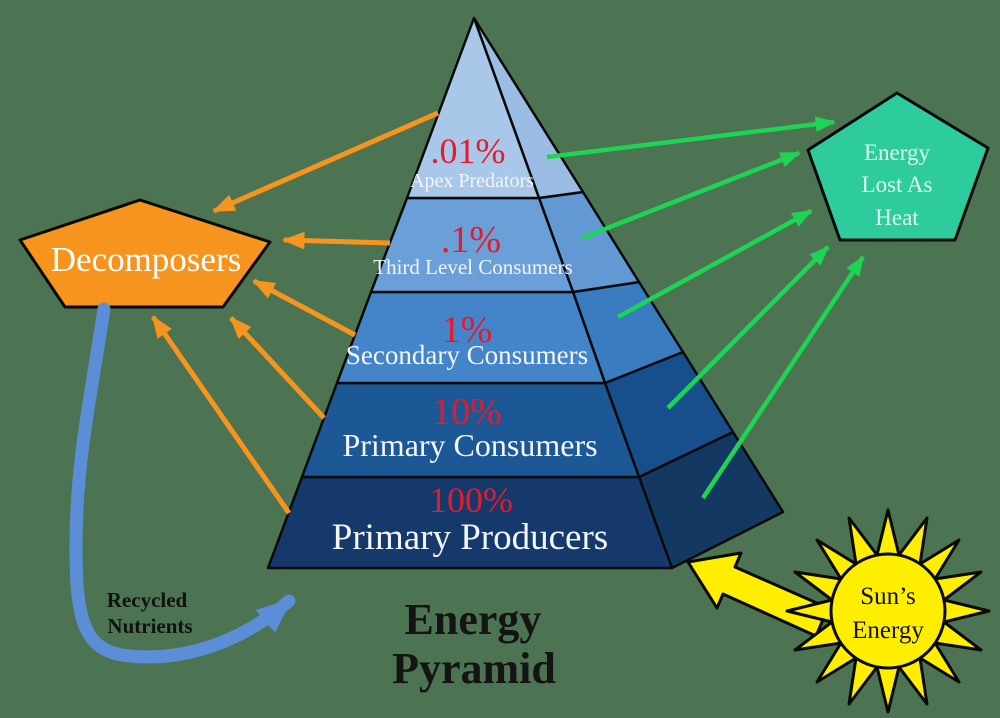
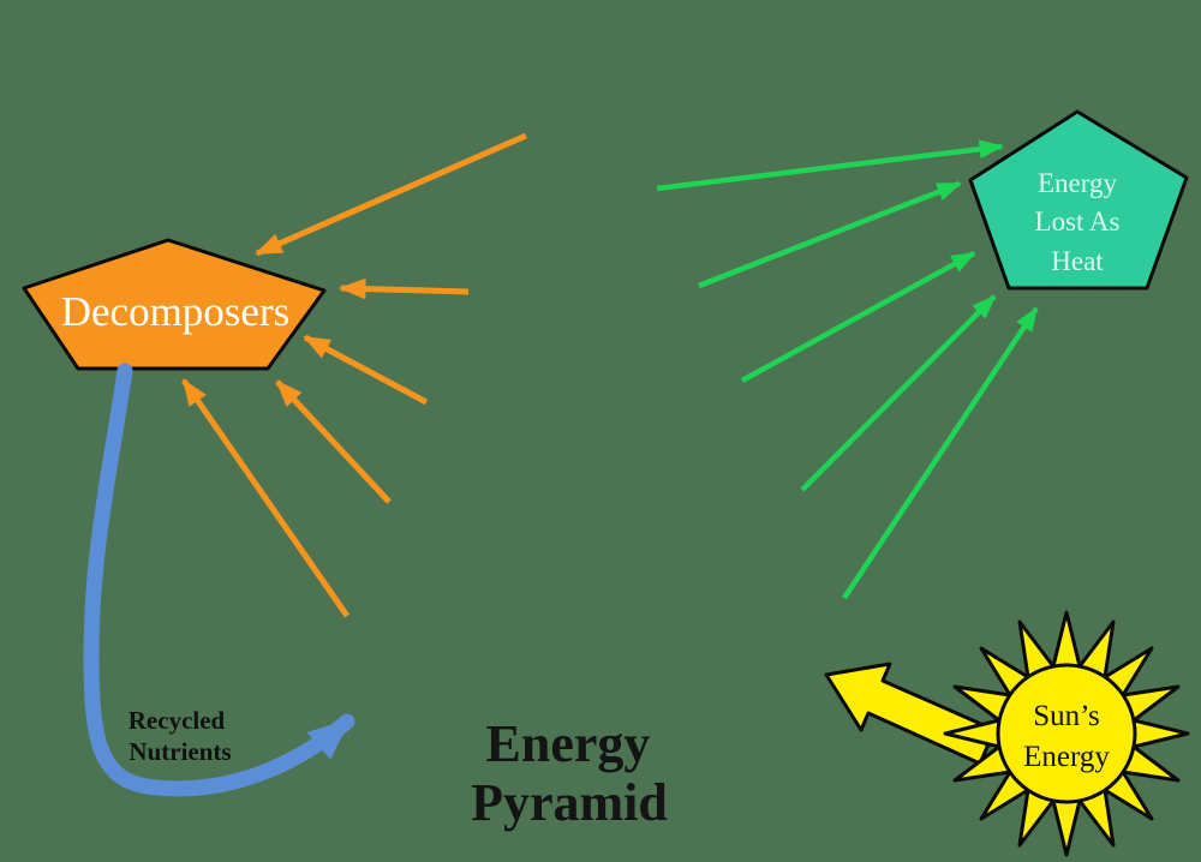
- .01%
- Apex Predators
- .1%
- Third Level Consumers
- 1%
- Secondary Consumers
- 10%
- Primary Consumers
- 100%
- Primary Producers
  Decomposers
  Energy
  Lost As
  Heat
  Sun’s
  Energy
  Recycled
  Nutrients
  Energy
  Pyramid
